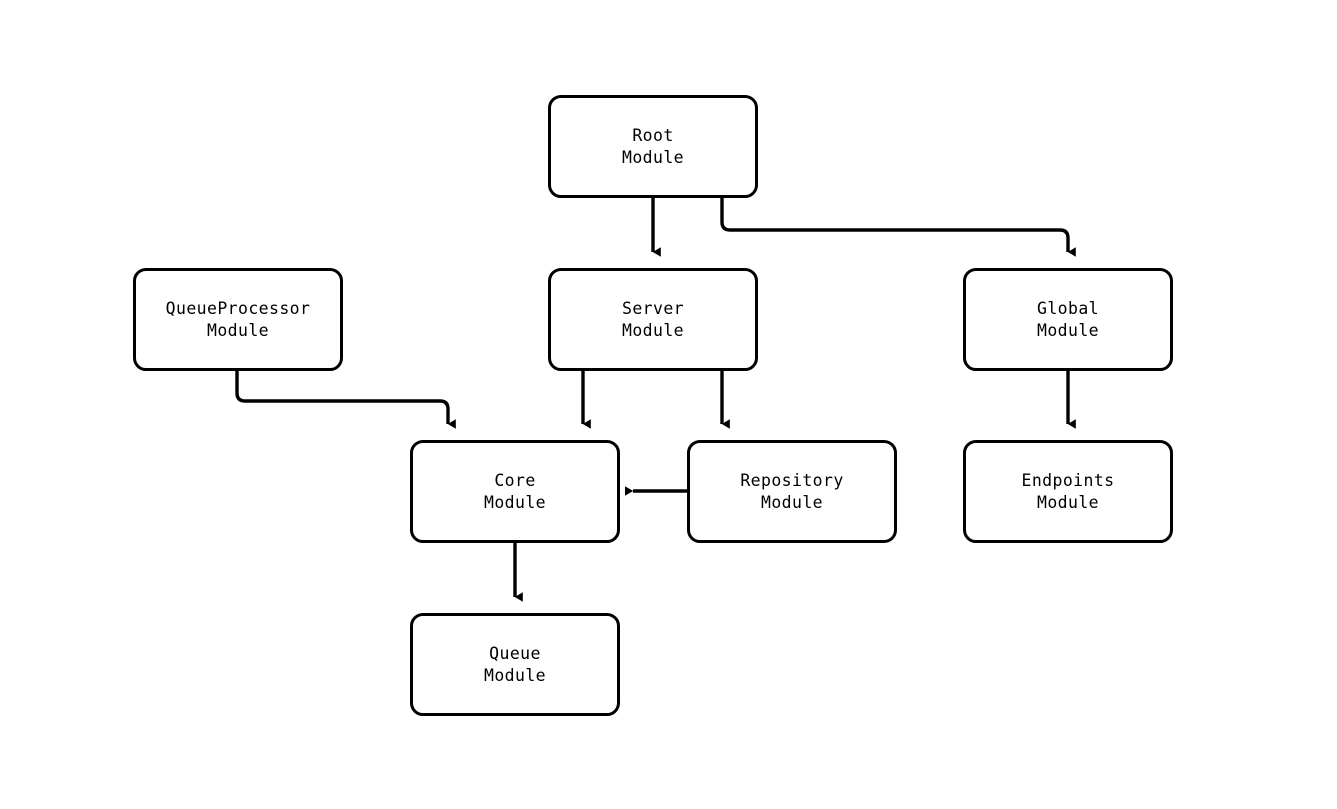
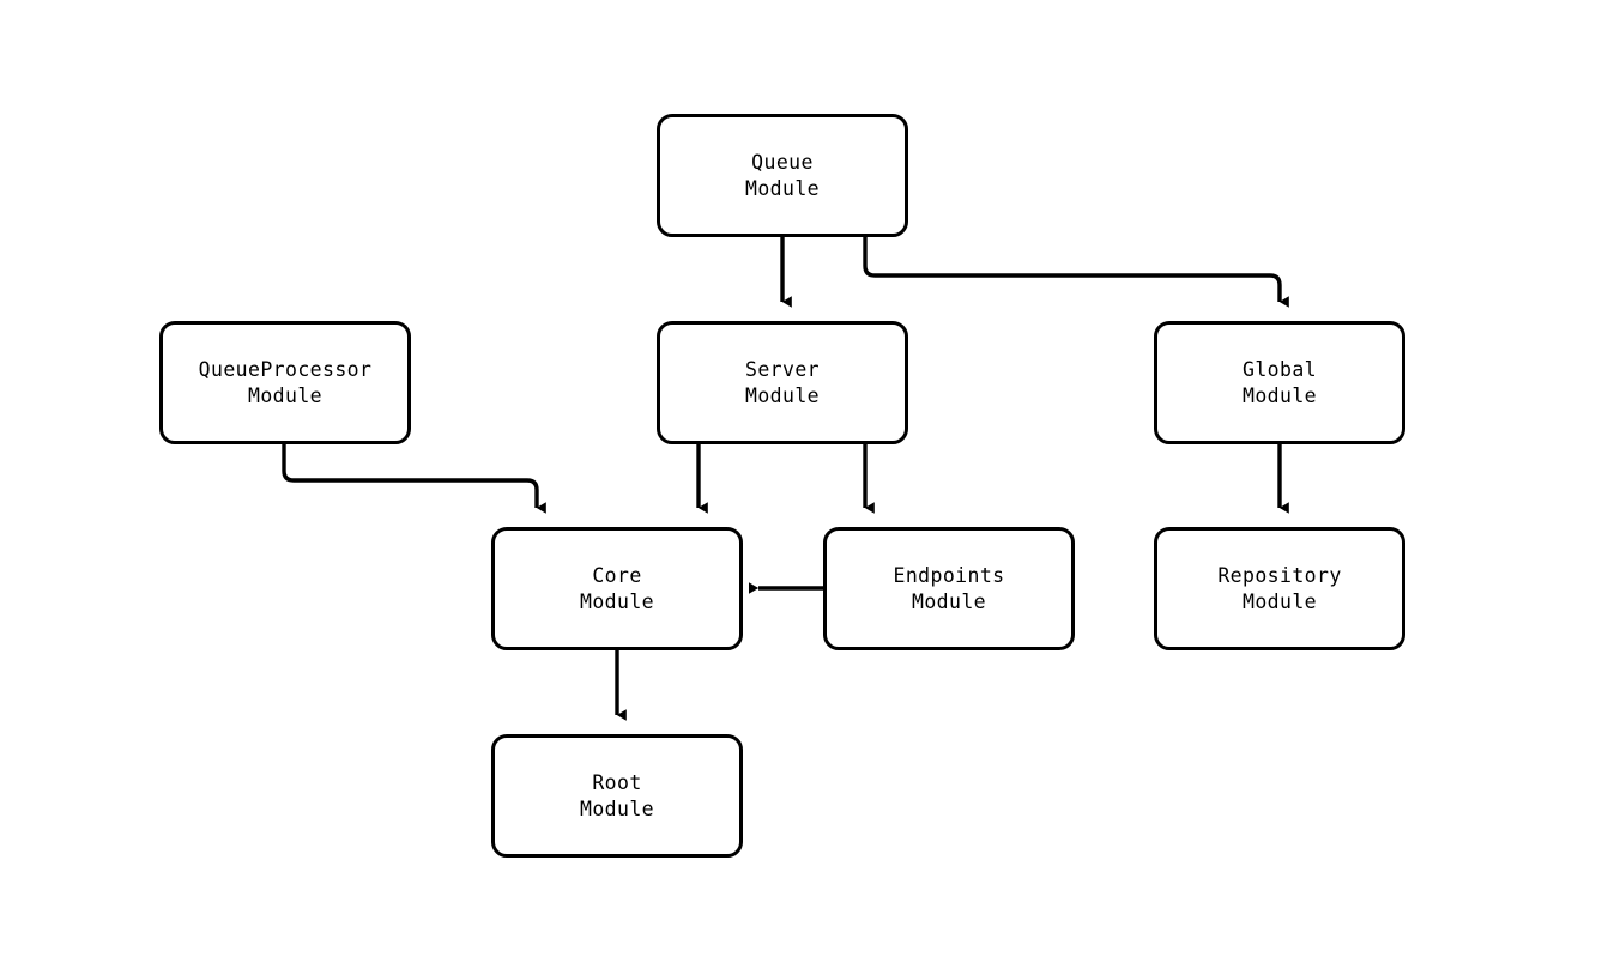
- Root
+ Queue
  Module
  QueueProcessor
  Module
  Server
  Module
  Global
  Module
  Core
  Module
- Repository
+ Endpoints
  Module
- Endpoints
+ Repository
  Module
- Queue
+ Root
  Module
